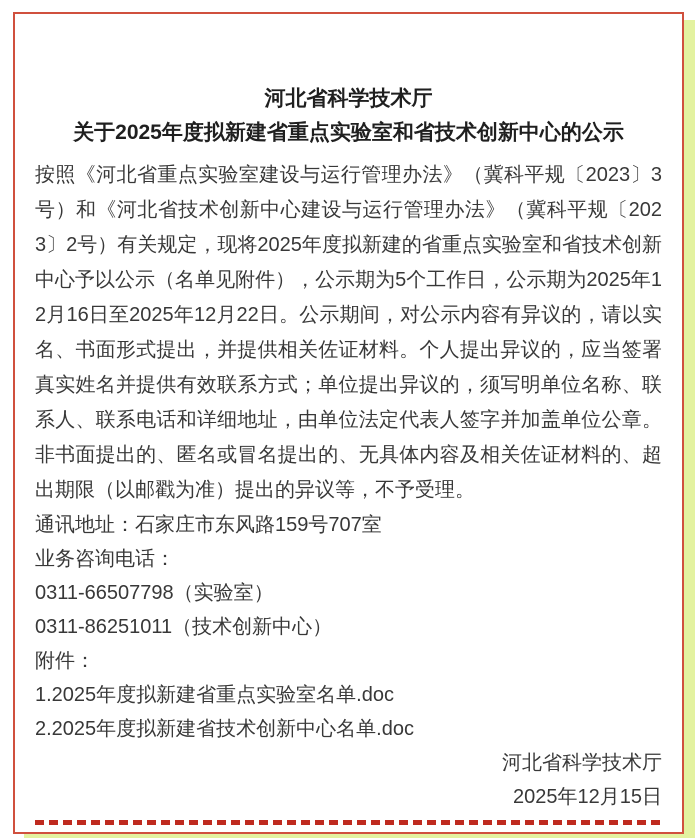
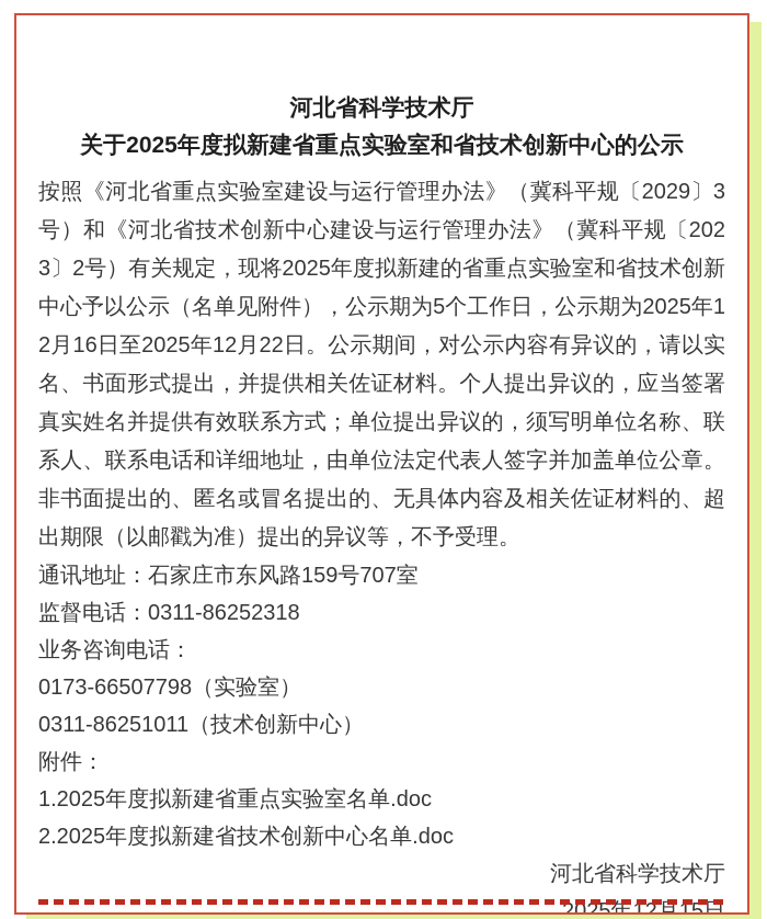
  河北省科学技术厅
  关于2025年度拟新建省重点实验室和省技术创新中心的公示
- 按照《河北省重点实验室建设与运行管理办法》（冀科平规〔2023〕3号）和《河北省技术创新中心建设与运行管理办法》（冀科平规〔2023〕2号）有关规定，现将2025年度拟新建的省重点实验室和省技术创新中心予以公示（名单见附件），公示期为5个工作日，公示期为2025年12月16日至2025年12月22日。公示期间，对公示内容有异议的，请以实名、书面形式提出，并提供相关佐证材料。个人提出异议的，应当签署真实姓名并提供有效联系方式；单位提出异议的，须写明单位名称、联系人、联系电话和详细地址，由单位法定代表人签字并加盖单位公章。非书面提出的、匿名或冒名提出的、无具体内容及相关佐证材料的、超出期限（以邮戳为准）提出的异议等，不予受理。
+ 按照《河北省重点实验室建设与运行管理办法》（冀科平规〔2029〕3号）和《河北省技术创新中心建设与运行管理办法》（冀科平规〔2023〕2号）有关规定，现将2025年度拟新建的省重点实验室和省技术创新中心予以公示（名单见附件），公示期为5个工作日，公示期为2025年12月16日至2025年12月22日。公示期间，对公示内容有异议的，请以实名、书面形式提出，并提供相关佐证材料。个人提出异议的，应当签署真实姓名并提供有效联系方式；单位提出异议的，须写明单位名称、联系人、联系电话和详细地址，由单位法定代表人签字并加盖单位公章。非书面提出的、匿名或冒名提出的、无具体内容及相关佐证材料的、超出期限（以邮戳为准）提出的异议等，不予受理。
  通讯地址：石家庄市东风路159号707室
+ 监督电话：0311-86252318
  业务咨询电话：
- 0311-66507798（实验室）
+ 0173-66507798（实验室）
  0311-86251011（技术创新中心）
  附件：
  1.2025年度拟新建省重点实验室名单.doc
  2.2025年度拟新建省技术创新中心名单.doc
  河北省科学技术厅
  2025年12月15日
